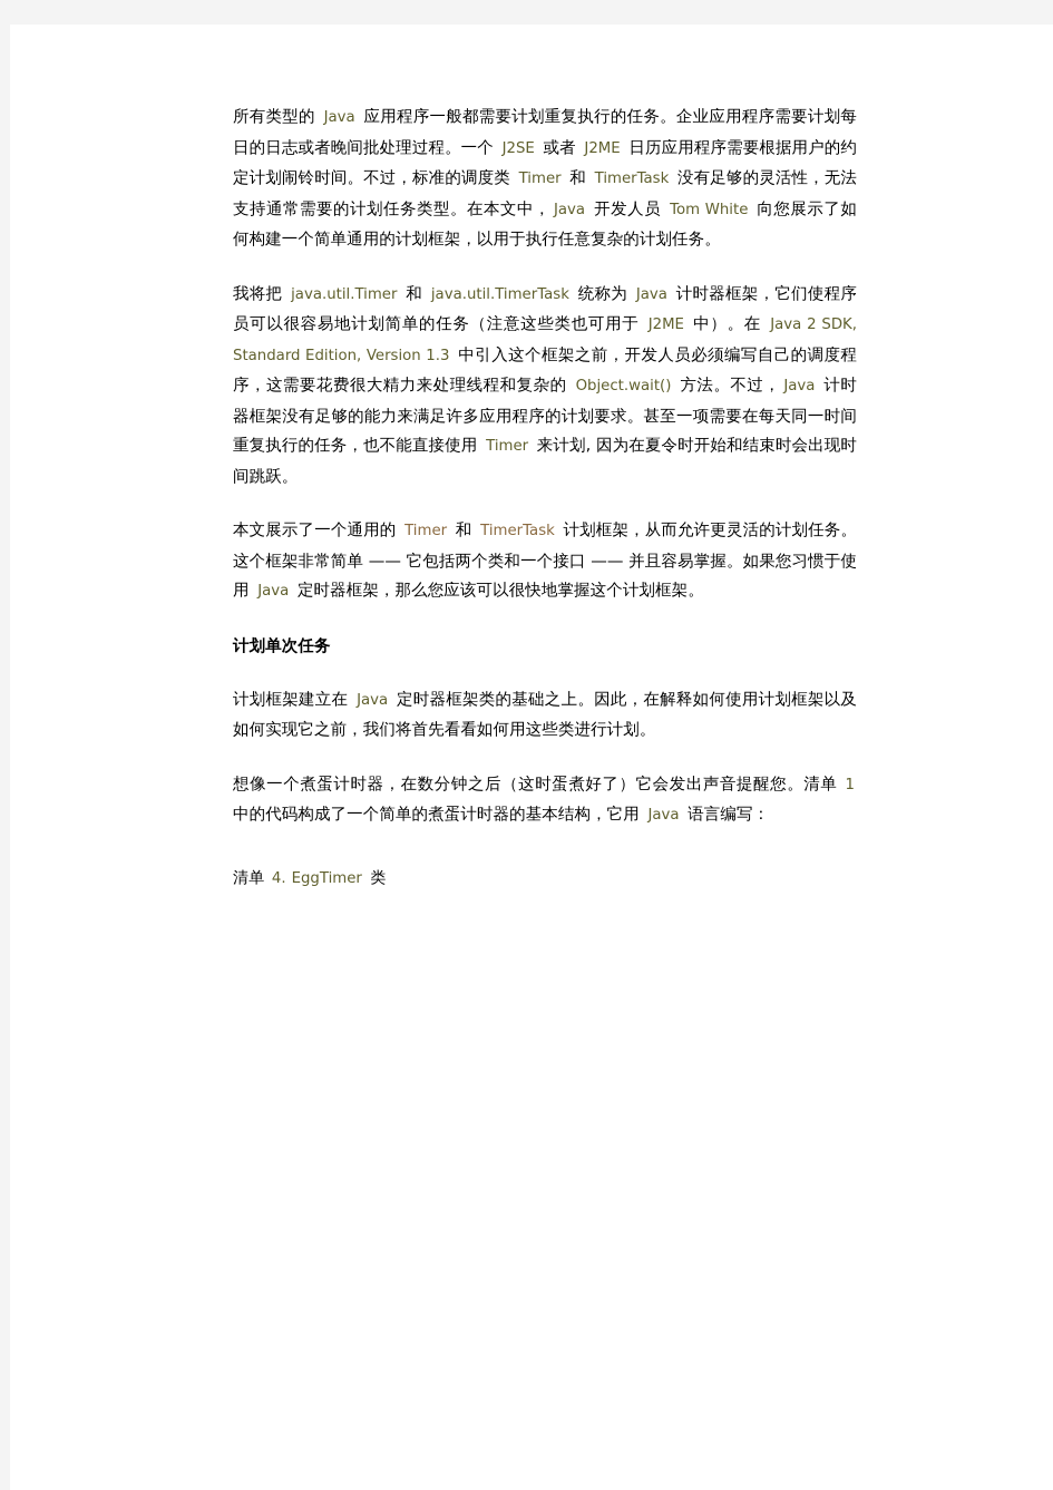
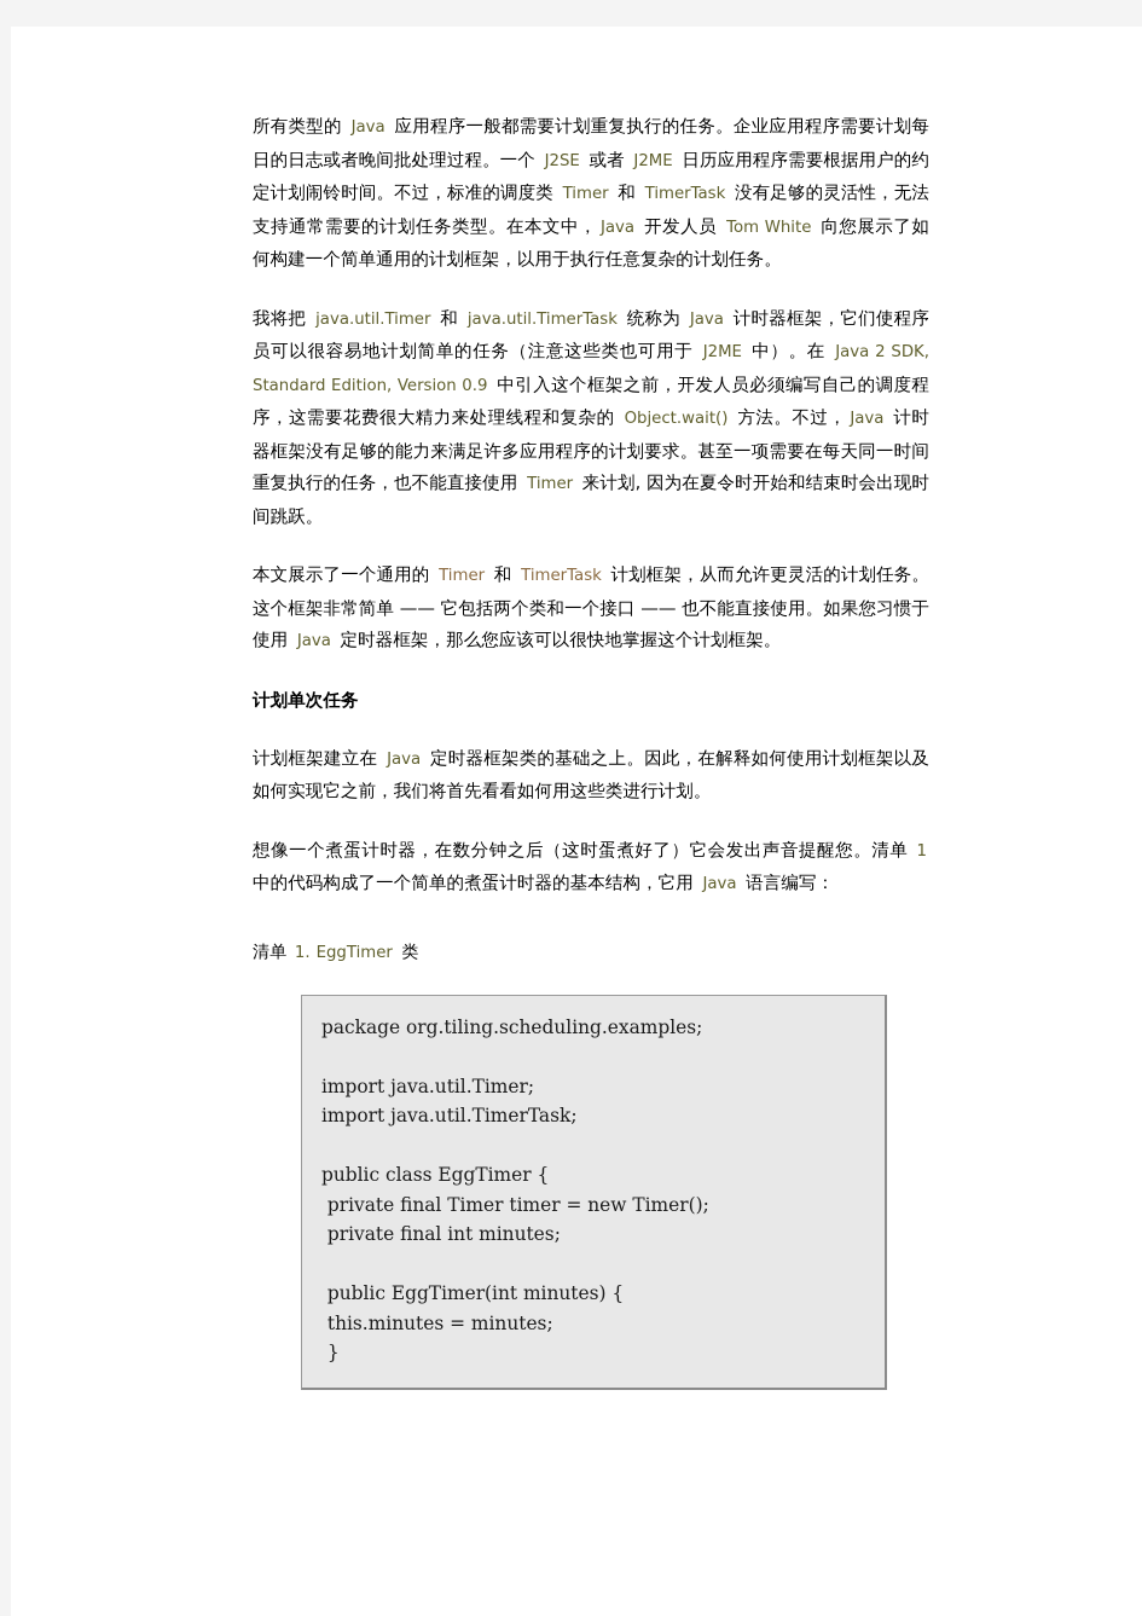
  所有类型的 Java 应用程序一般都需要计划重复执行的任务。企业应用程序需要计划每日的日志或者晚间批处理过程。一个 J2SE 或者 J2ME 日历应用程序需要根据用户的约定计划闹铃时间。不过，标准的调度类 Timer 和 TimerTask 没有足够的灵活性，无法支持通常需要的计划任务类型。在本文中， Java 开发人员 Tom White 向您展示了如何构建一个简单通用的计划框架，以用于执行任意复杂的计划任务。
- 我将把 java.util.Timer 和 java.util.TimerTask 统称为 Java 计时器框架，它们使程序员可以很容易地计划简单的任务（注意这些类也可用于 J2ME 中）。在 Java 2 SDK, Standard Edition, Version 1.3 中引入这个框架之前，开发人员必须编写自己的调度程序，这需要花费很大精力来处理线程和复杂的 Object.wait() 方法。不过， Java 计时器框架没有足够的能力来满足许多应用程序的计划要求。甚至一项需要在每天同一时间重复执行的任务，也不能直接使用 Timer 来计划, 因为在夏令时开始和结束时会出现时间跳跃。
+ 我将把 java.util.Timer 和 java.util.TimerTask 统称为 Java 计时器框架，它们使程序员可以很容易地计划简单的任务（注意这些类也可用于 J2ME 中）。在 Java 2 SDK, Standard Edition, Version 0.9 中引入这个框架之前，开发人员必须编写自己的调度程序，这需要花费很大精力来处理线程和复杂的 Object.wait() 方法。不过， Java 计时器框架没有足够的能力来满足许多应用程序的计划要求。甚至一项需要在每天同一时间重复执行的任务，也不能直接使用 Timer 来计划, 因为在夏令时开始和结束时会出现时间跳跃。
- 本文展示了一个通用的 Timer 和 TimerTask 计划框架，从而允许更灵活的计划任务。这个框架非常简单 —— 它包括两个类和一个接口 —— 并且容易掌握。如果您习惯于使用 Java 定时器框架，那么您应该可以很快地掌握这个计划框架。
+ 本文展示了一个通用的 Timer 和 TimerTask 计划框架，从而允许更灵活的计划任务。这个框架非常简单 —— 它包括两个类和一个接口 —— 也不能直接使用。如果您习惯于使用 Java 定时器框架，那么您应该可以很快地掌握这个计划框架。
  计划单次任务
  计划框架建立在 Java 定时器框架类的基础之上。因此，在解释如何使用计划框架以及如何实现它之前，我们将首先看看如何用这些类进行计划。
  想像一个煮蛋计时器，在数分钟之后（这时蛋煮好了）它会发出声音提醒您。清单 1 中的代码构成了一个简单的煮蛋计时器的基本结构，它用 Java 语言编写：
- 清单 4. EggTimer 类
+ 清单 1. EggTimer 类
+ package org.tiling.scheduling.examples;
+ import java.util.Timer;
+ import java.util.TimerTask;
+ public class EggTimer {
+ private final Timer timer = new Timer();
+ private final int minutes;
+ public EggTimer(int minutes) {
+ this.minutes = minutes;
+ }
